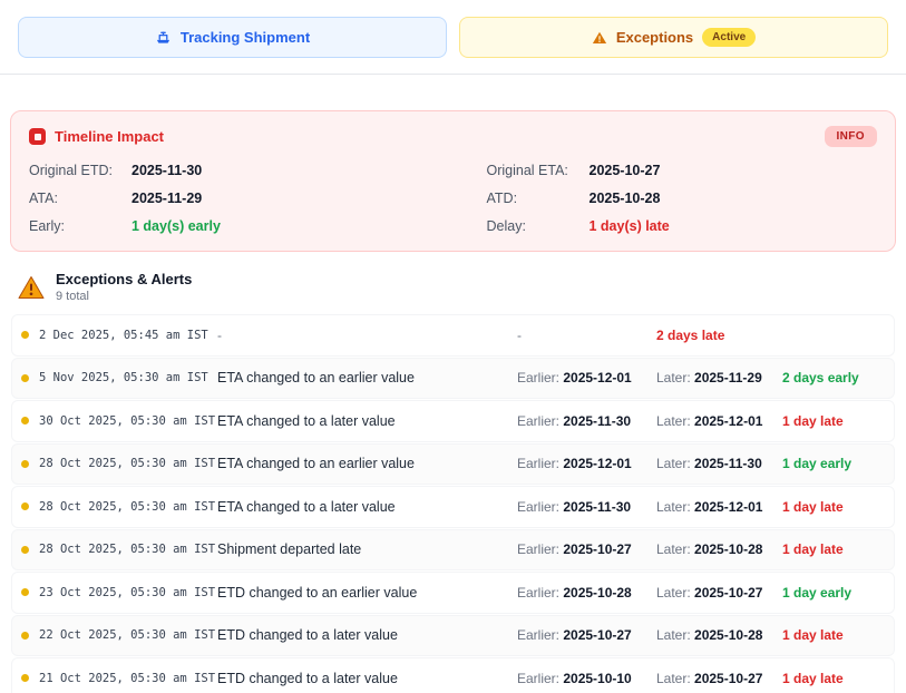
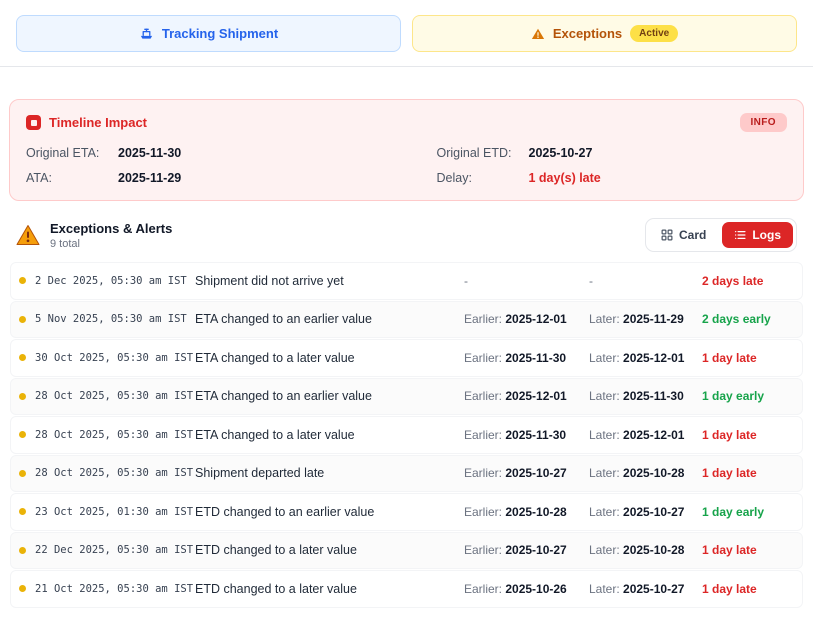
  Tracking Shipment
  Exceptions
  Active
  Timeline Impact
  INFO
- Original ETD:
+ Original ETA:
  2025-11-30
- Original ETA:
+ Original ETD:
  2025-10-27
  ATA:
  2025-11-29
- ATD:
- 2025-10-28
- Early:
- 1 day(s) early
  Delay:
  1 day(s) late
  Exceptions & Alerts
  9 total
+ Card
+ Logs
- 2 Dec 2025, 05:45 am IST
+ 2 Dec 2025, 05:30 am IST
+ Shipment did not arrive yet
  -
  -
  2 days late
  5 Nov 2025, 05:30 am IST
  ETA changed to an earlier value
  Earlier: 2025-12-01
  Later: 2025-11-29
  2 days early
  30 Oct 2025, 05:30 am IST
  ETA changed to a later value
  Earlier: 2025-11-30
  Later: 2025-12-01
  1 day late
  28 Oct 2025, 05:30 am IST
  ETA changed to an earlier value
  Earlier: 2025-12-01
  Later: 2025-11-30
  1 day early
  28 Oct 2025, 05:30 am IST
  ETA changed to a later value
  Earlier: 2025-11-30
  Later: 2025-12-01
  1 day late
  28 Oct 2025, 05:30 am IST
  Shipment departed late
  Earlier: 2025-10-27
  Later: 2025-10-28
  1 day late
- 23 Oct 2025, 05:30 am IST
+ 23 Oct 2025, 01:30 am IST
  ETD changed to an earlier value
  Earlier: 2025-10-28
  Later: 2025-10-27
  1 day early
- 22 Oct 2025, 05:30 am IST
+ 22 Dec 2025, 05:30 am IST
  ETD changed to a later value
  Earlier: 2025-10-27
  Later: 2025-10-28
  1 day late
  21 Oct 2025, 05:30 am IST
  ETD changed to a later value
- Earlier: 2025-10-10
+ Earlier: 2025-10-26
  Later: 2025-10-27
  1 day late
